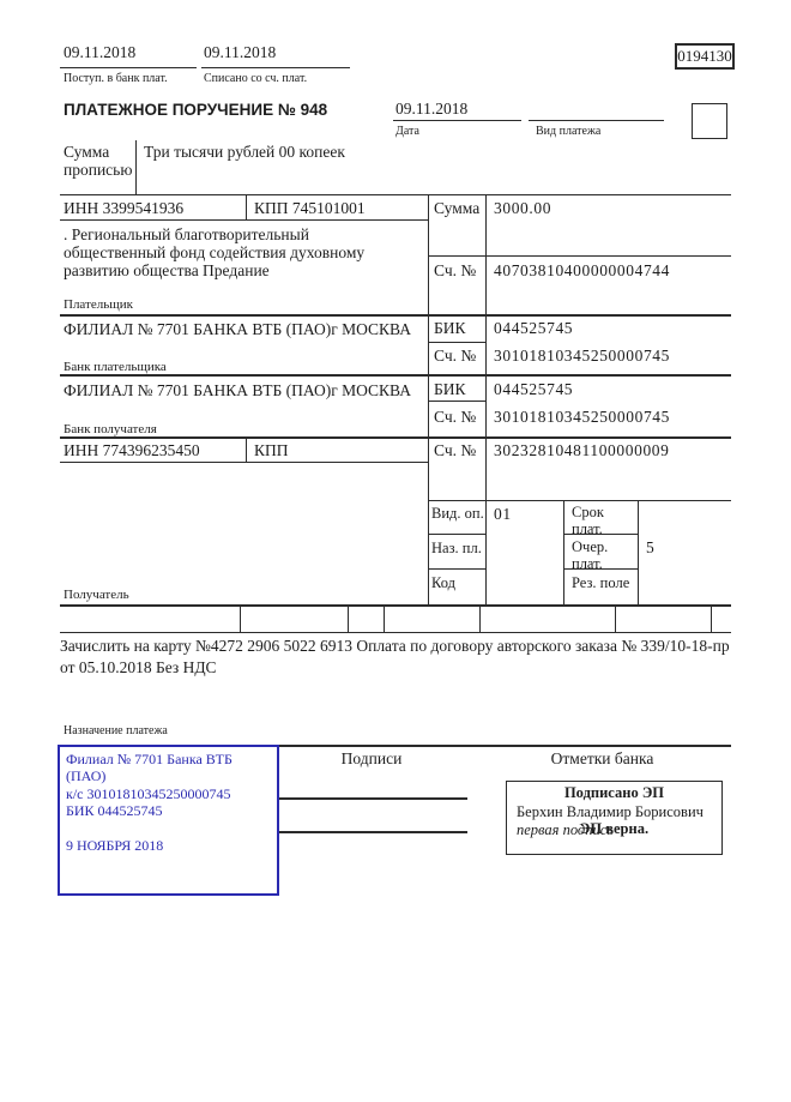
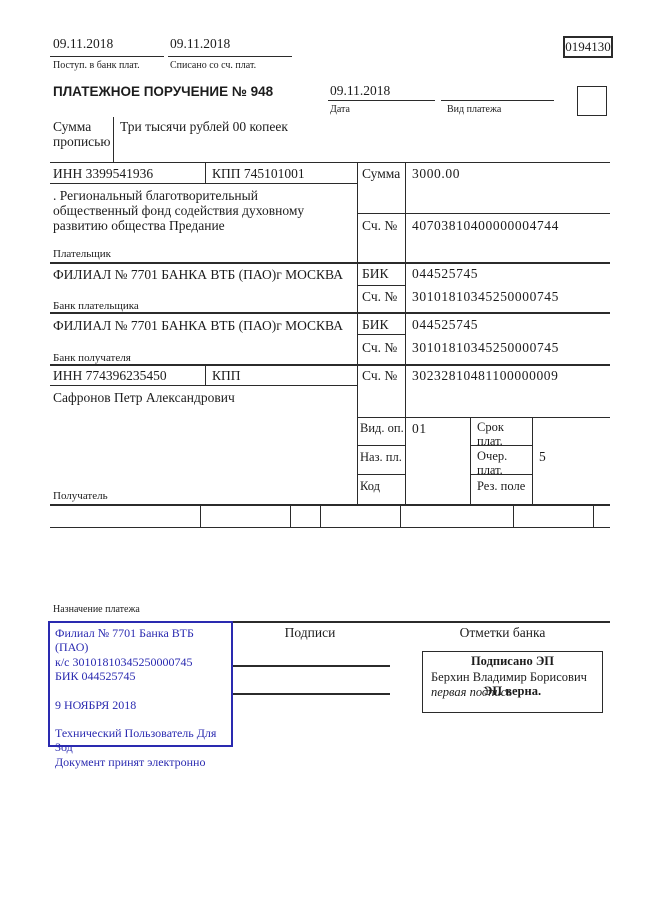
  09.11.2018
  Поступ. в банк плат.
  09.11.2018
  Списано со сч. плат.
  0194130
  ПЛАТЕЖНОЕ ПОРУЧЕНИЕ № 948
  09.11.2018
  Дата
  Вид платежа
  Сумма прописью
  Три тысячи рублей 00 копеек
  ИНН 3399541936
  КПП 745101001
  . Региональный благотворительный общественный фонд содействия духовному развитию общества Предание
  Плательщик
  Сумма
  3000.00
  Сч. №
  40703810400000004744
  ФИЛИАЛ № 7701 БАНКА ВТБ (ПАО)г МОСКВА
  Банк плательщика
  БИК
  044525745
  Сч. №
  30101810345250000745
  ФИЛИАЛ № 7701 БАНКА ВТБ (ПАО)г МОСКВА
  Банк получателя
  БИК
  044525745
  Сч. №
  30101810345250000745
  ИНН 774396235450
  КПП
+ Сафронов Петр Александрович
  Получатель
  Сч. №
  30232810481100000009
  Вид. оп.
  01
  Наз. пл.
  Код
  Срок плат.
  Очер. плат.
  5
  Рез. поле
- Зачислить на карту №4272 2906 5022 6913 Оплата по договору авторского заказа № 339/10-18-пр от 05.10.2018 Без НДС
  Назначение платежа
  Подписи
  Отметки банка
  Филиал № 7701 Банка ВТБ (ПАО)
  к/с 30101810345250000745
  БИК 044525745
  9 НОЯБРЯ 2018
+ Технический Пользователь Для Зод
+ Документ принят электронно
  Подписано ЭП
  Берхин Владимир Борисович
  первая подпись
  ЭП верна.
